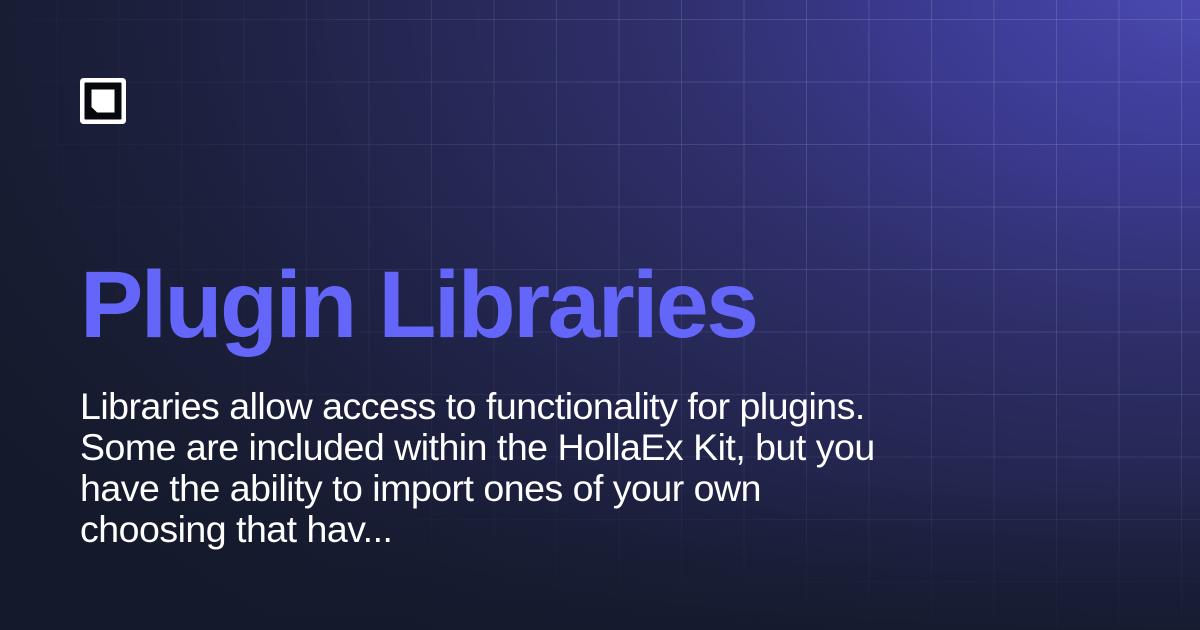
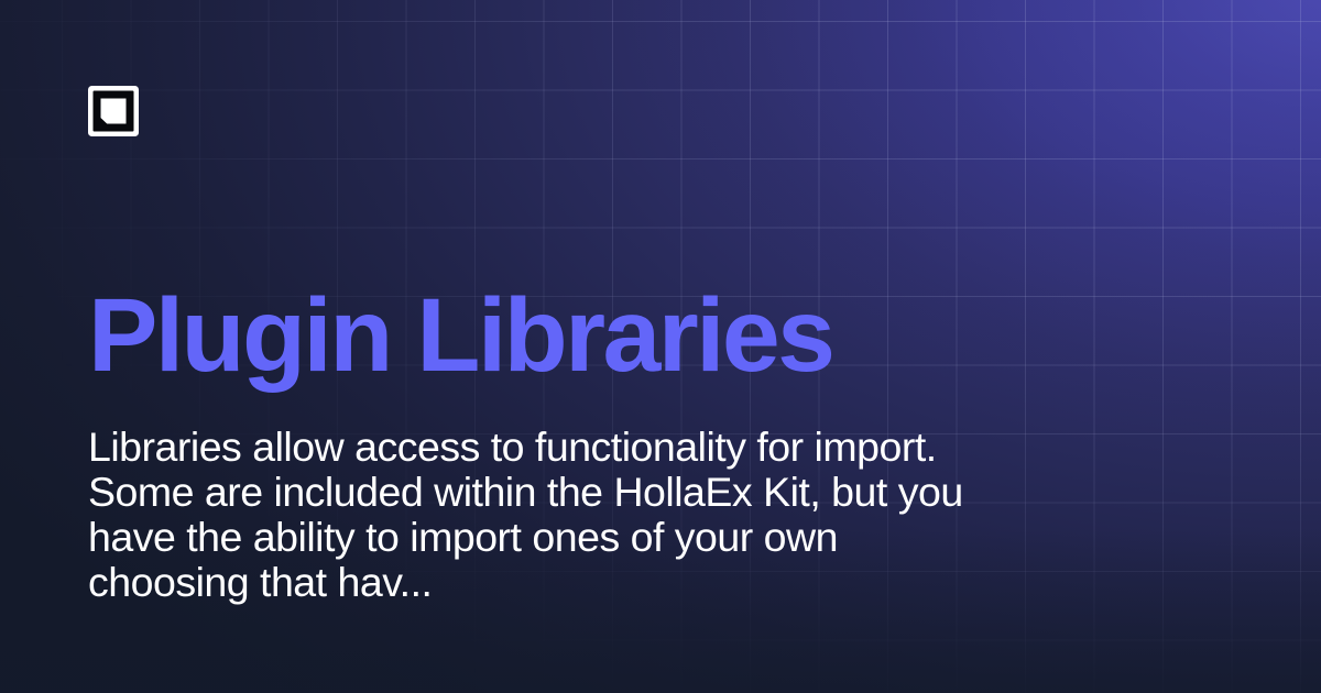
  Plugin Libraries
- Libraries allow access to functionality for plugins. Some are included within the HollaEx Kit, but you have the ability to import ones of your own choosing that hav...
+ Libraries allow access to functionality for import. Some are included within the HollaEx Kit, but you have the ability to import ones of your own choosing that hav...
